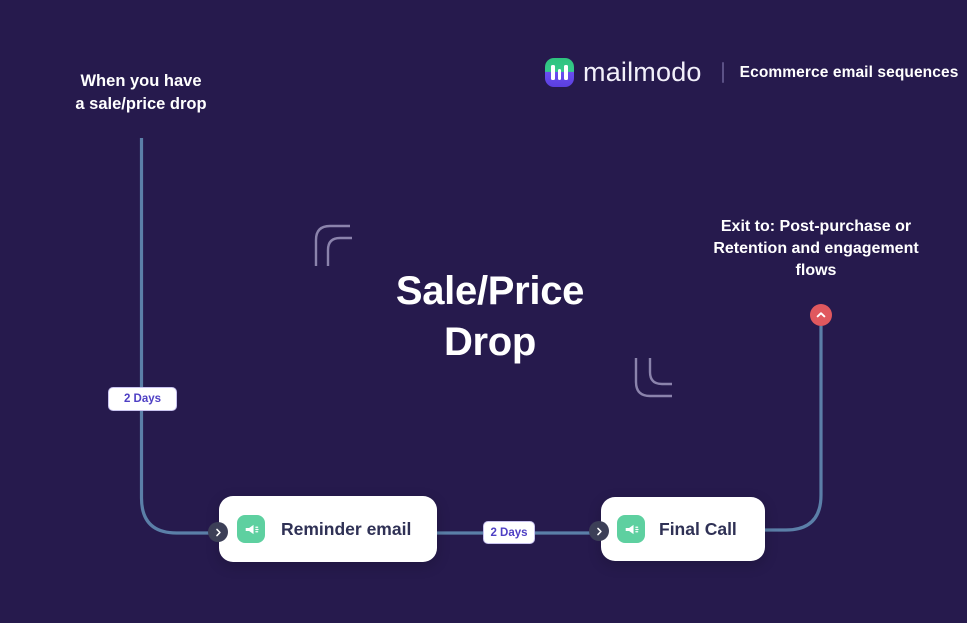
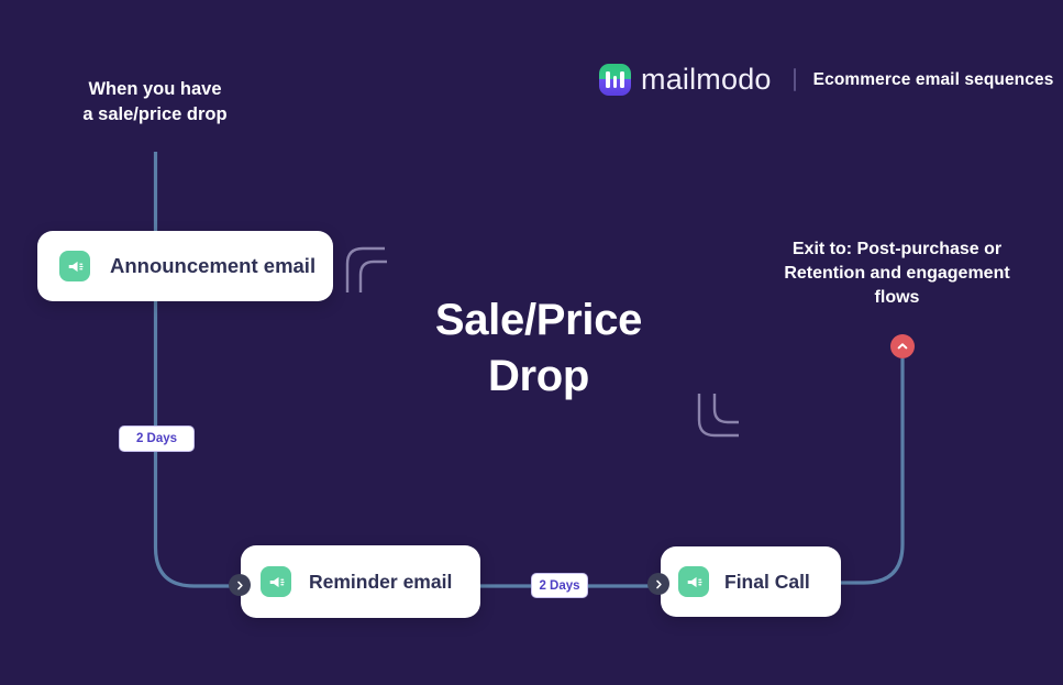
  mailmodo
  Ecommerce email sequences
  When you have
  a sale/price drop
  Sale/Price
  Drop
  Exit to: Post-purchase or
  Retention and engagement
  flows
+ Announcement email
  Reminder email
  Final Call
  2 Days
  2 Days
